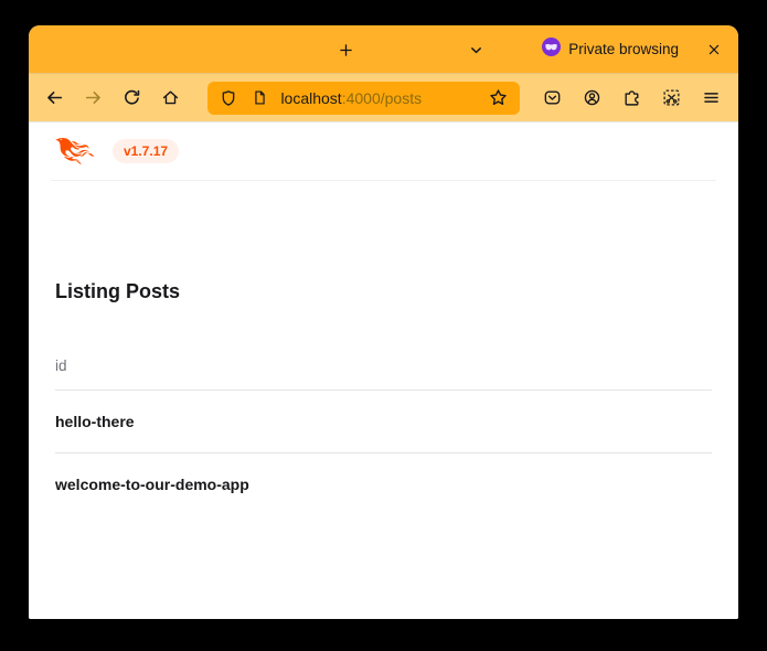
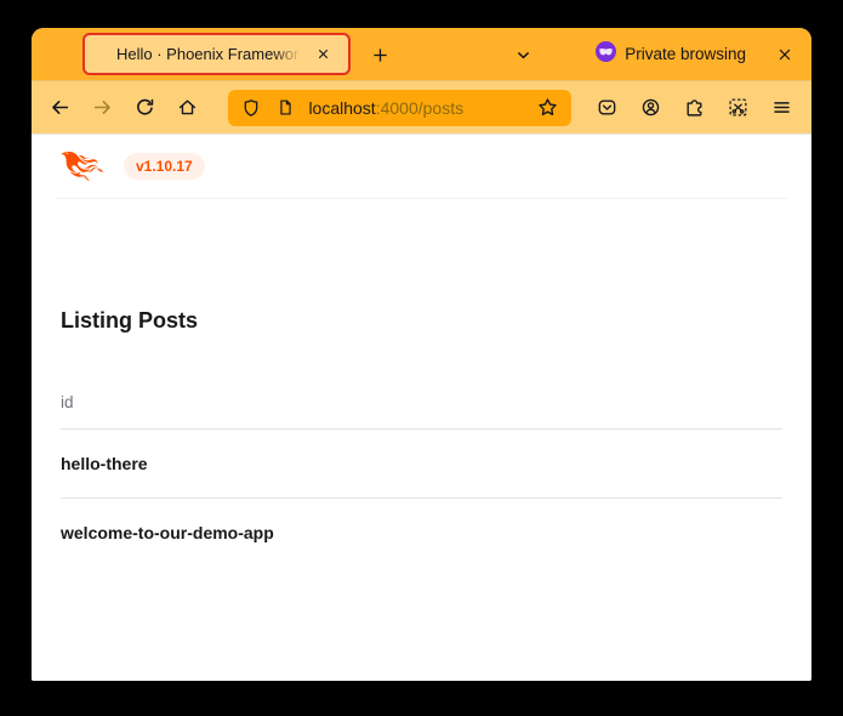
+ Hello · Phoenix Framewor
  Private browsing
  localhost:4000/posts
- v1.7.17
+ v1.10.17
  Listing Posts
  id
  hello-there
  welcome-to-our-demo-app
